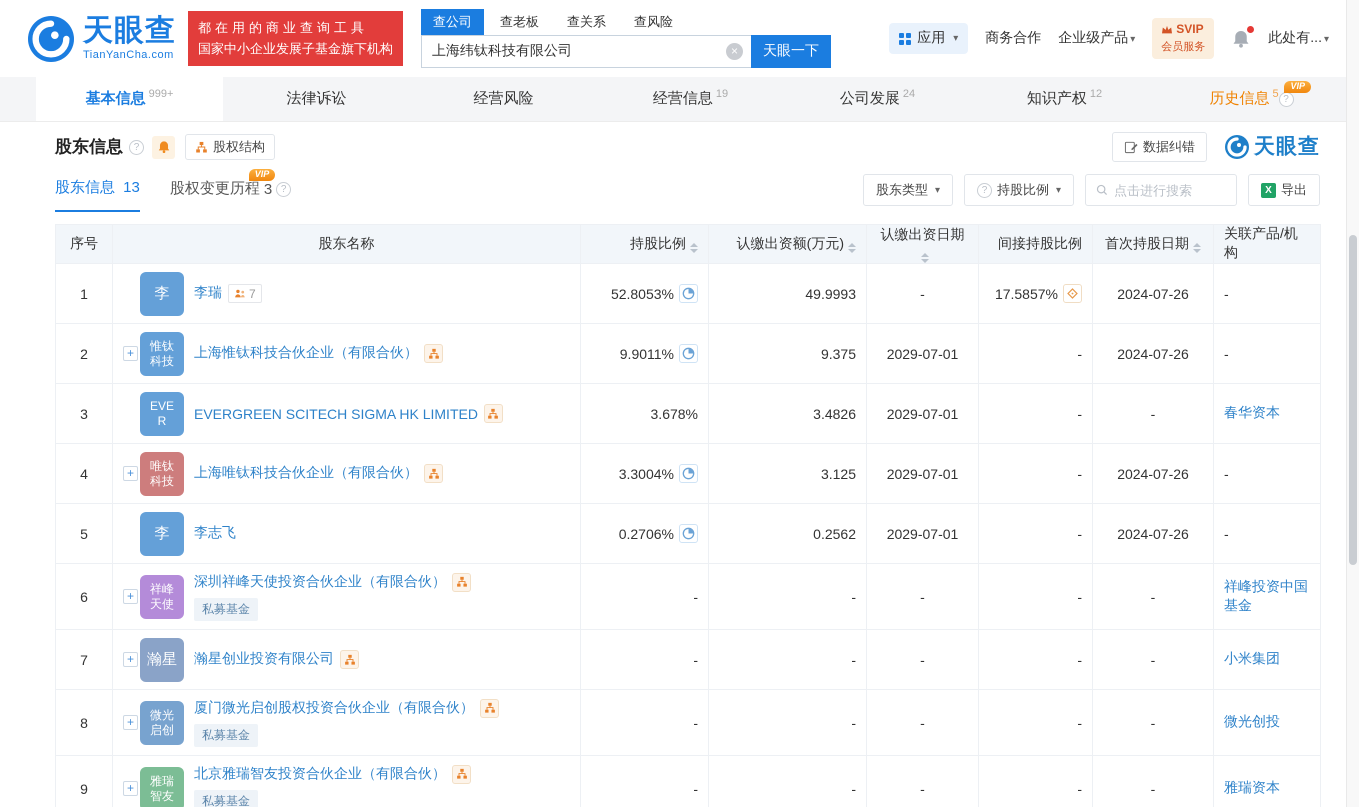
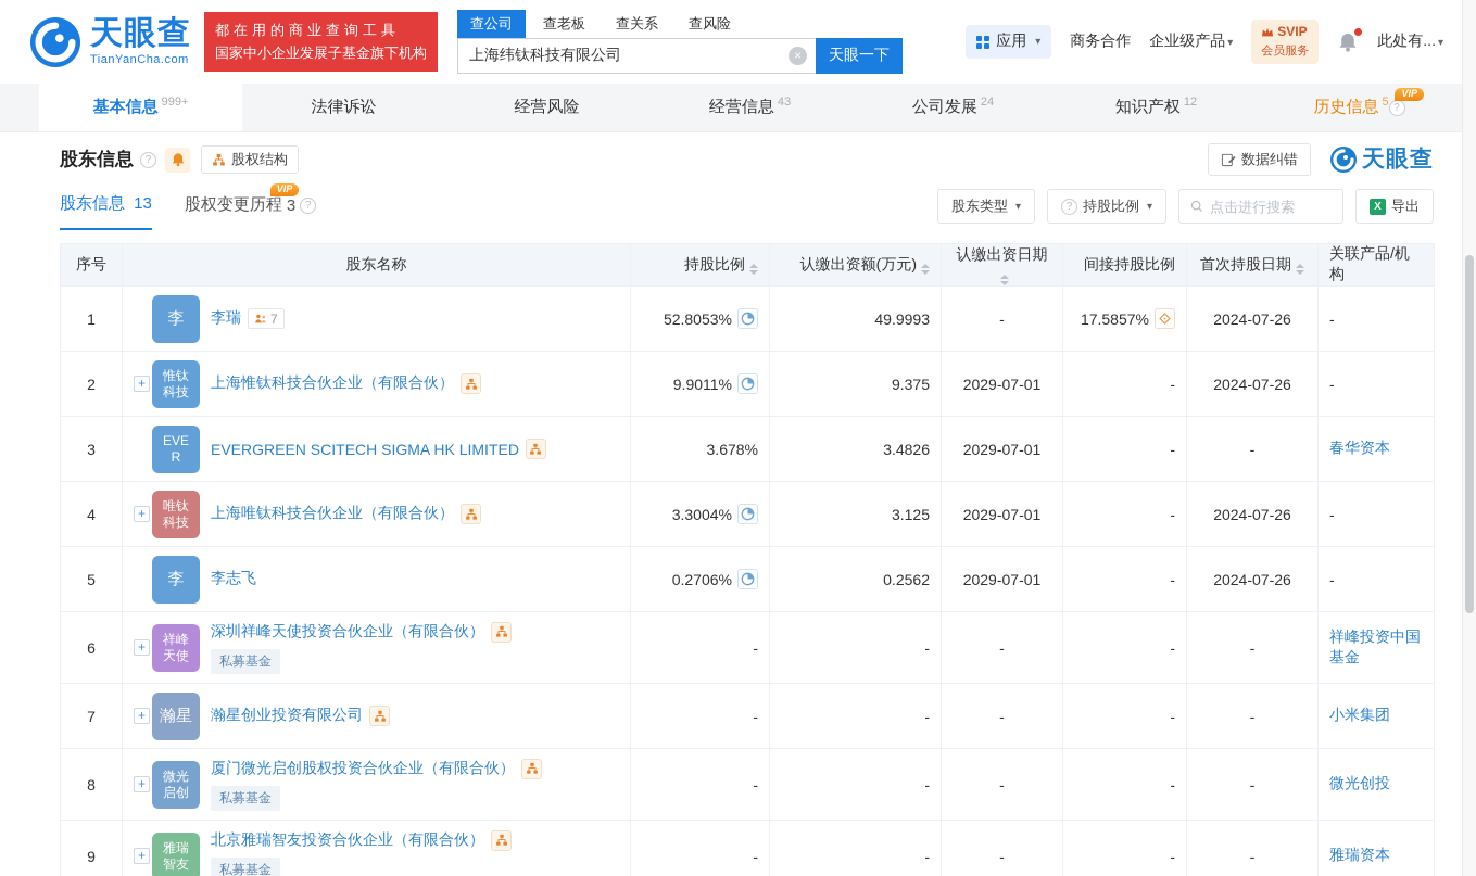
  天眼查
  TianYanCha.com
  都在用的商业查询工具
  国家中小企业发展子基金旗下机构
  查公司
  查老板
  查关系
  查风险
  上海纬钛科技有限公司
  ×
  天眼一下
  应用
  ▾
  商务合作
  企业级产品 ▾
  SVIP
  会员服务
  此处有... ▾
  基本信息
  999+
  法律诉讼
  经营风险
  经营信息
- 19
+ 43
  公司发展
  24
  知识产权
  12
  VIP
  历史信息
  5
  ?
  股东信息
  ?
  股权结构
  数据纠错
  天眼查
  股东信息 13
  VIP
  股权变更历程
  3
  ?
  股东类型
  ▾
  ?
  持股比例
  ▾
  点击进行搜索
  X
  导出
  序号	股东名称	持股比例	认缴出资额(万元)	认缴出资日期	间接持股比例	首次持股日期	关联产品/机构
  1	李 李瑞 7	52.8053%	49.9993	-	17.5857%	2024-07-26	-
  2	+ 惟钛科技上海惟钛科技合伙企业（有限合伙）	9.9011%	9.375	2029-07-01	-	2024-07-26	-
  3	EVEREVERGREEN SCITECH SIGMA HK LIMITED	3.678%	3.4826	2029-07-01	-	-	春华资本
  4	+ 唯钛科技上海唯钛科技合伙企业（有限合伙）	3.3004%	3.125	2029-07-01	-	2024-07-26	-
  5	李 李志飞	0.2706%	0.2562	2029-07-01	-	2024-07-26	-
  6	+ 祥峰天使深圳祥峰天使投资合伙企业（有限合伙）私募基金	-	-	-	-	-	祥峰投资中国基金
  7	+ 瀚星 瀚星创业投资有限公司	-	-	-	-	-	小米集团
  8	+ 微光启创厦门微光启创股权投资合伙企业（有限合伙）私募基金	-	-	-	-	-	微光创投
  9	+ 雅瑞智友北京雅瑞智友投资合伙企业（有限合伙）私募基金	-	-	-	-	-	雅瑞资本
